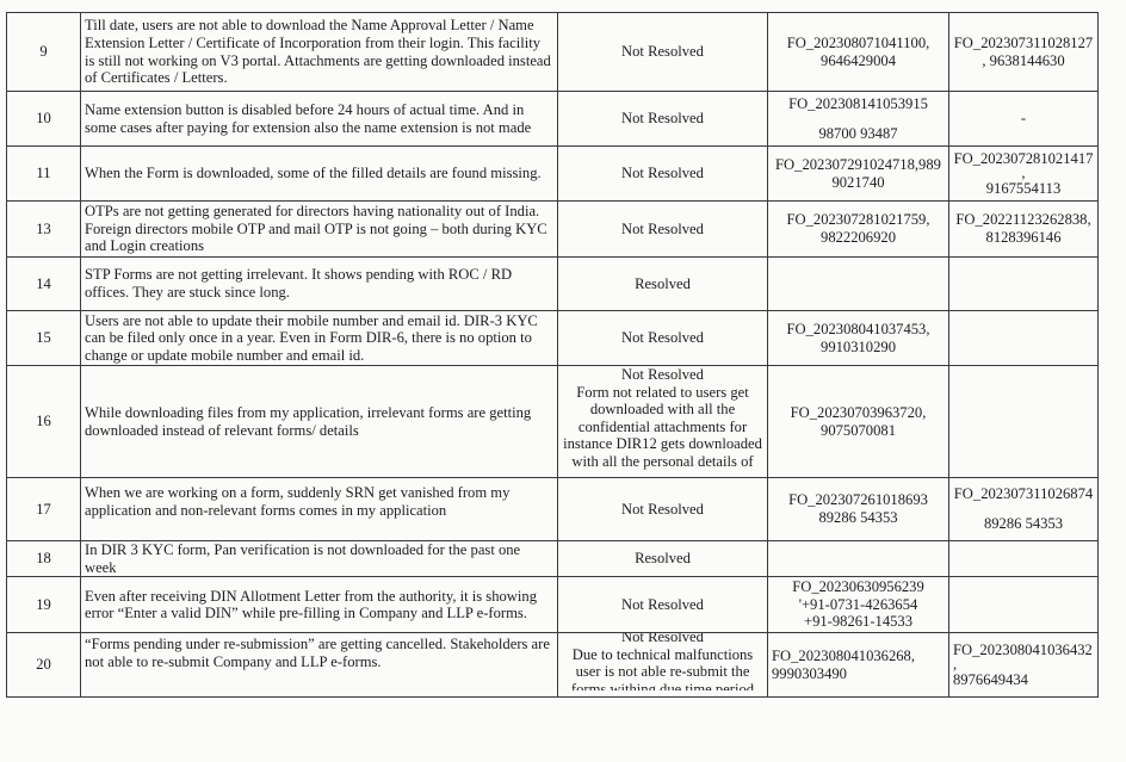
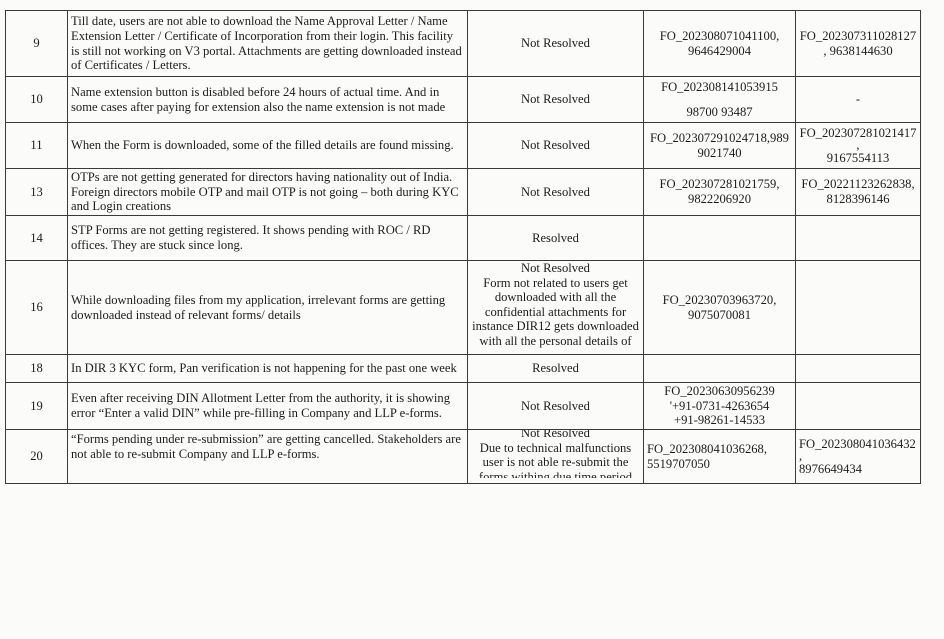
  9	Till date, users are not able to download the Name Approval Letter / Name Extension Letter / Certificate of Incorporation from their login. This facility is still not working on V3 portal. Attachments are getting downloaded instead of Certificates / Letters.	Not Resolved	FO_202308071041100, 9646429004	FO_202307311028127 , 9638144630
  10	Name extension button is disabled before 24 hours of actual time. And in some cases after paying for extension also the name extension is not made	Not Resolved	FO_202308141053915 98700 93487	-
  11	When the Form is downloaded, some of the filled details are found missing.	Not Resolved	FO_202307291024718,989 9021740	FO_202307281021417 , 9167554113
  13	OTPs are not getting generated for directors having nationality out of India. Foreign directors mobile OTP and mail OTP is not going – both during KYC and Login creations	Not Resolved	FO_202307281021759, 9822206920	FO_20221123262838, 8128396146
- 14	STP Forms are not getting irrelevant. It shows pending with ROC / RD offices. They are stuck since long.	Resolved
+ 14	STP Forms are not getting registered. It shows pending with ROC / RD offices. They are stuck since long.	Resolved
- 15	Users are not able to update their mobile number and email id. DIR-3 KYC can be filed only once in a year. Even in Form DIR-6, there is no option to change or update mobile number and email id.	Not Resolved	FO_202308041037453, 9910310290
  16	While downloading files from my application, irrelevant forms are getting downloaded instead of relevant forms/ details	Not Resolved Form not related to users get downloaded with all the confidential attachments for instance DIR12 gets downloaded with all the personal details of	FO_20230703963720, 9075070081
- 17	When we are working on a form, suddenly SRN get vanished from my application and non-relevant forms comes in my application	Not Resolved	FO_202307261018693 89286 54353	FO_202307311026874 89286 54353
- 18	In DIR 3 KYC form, Pan verification is not downloaded for the past one week	Resolved
+ 18	In DIR 3 KYC form, Pan verification is not happening for the past one week	Resolved
  19	Even after receiving DIN Allotment Letter from the authority, it is showing error “Enter a valid DIN” while pre-filling in Company and LLP e-forms.	Not Resolved	FO_20230630956239 '+91-0731-4263654 +91-98261-14533
- 20	“Forms pending under re-submission” are getting cancelled. Stakeholders are not able to re-submit Company and LLP e-forms.	Not Resolved Due to technical malfunctions user is not able re-submit the forms withing due time period	FO_202308041036268, 9990303490	FO_202308041036432 , 8976649434
+ 20	“Forms pending under re-submission” are getting cancelled. Stakeholders are not able to re-submit Company and LLP e-forms.	Not Resolved Due to technical malfunctions user is not able re-submit the forms withing due time period	FO_202308041036268, 5519707050	FO_202308041036432 , 8976649434
